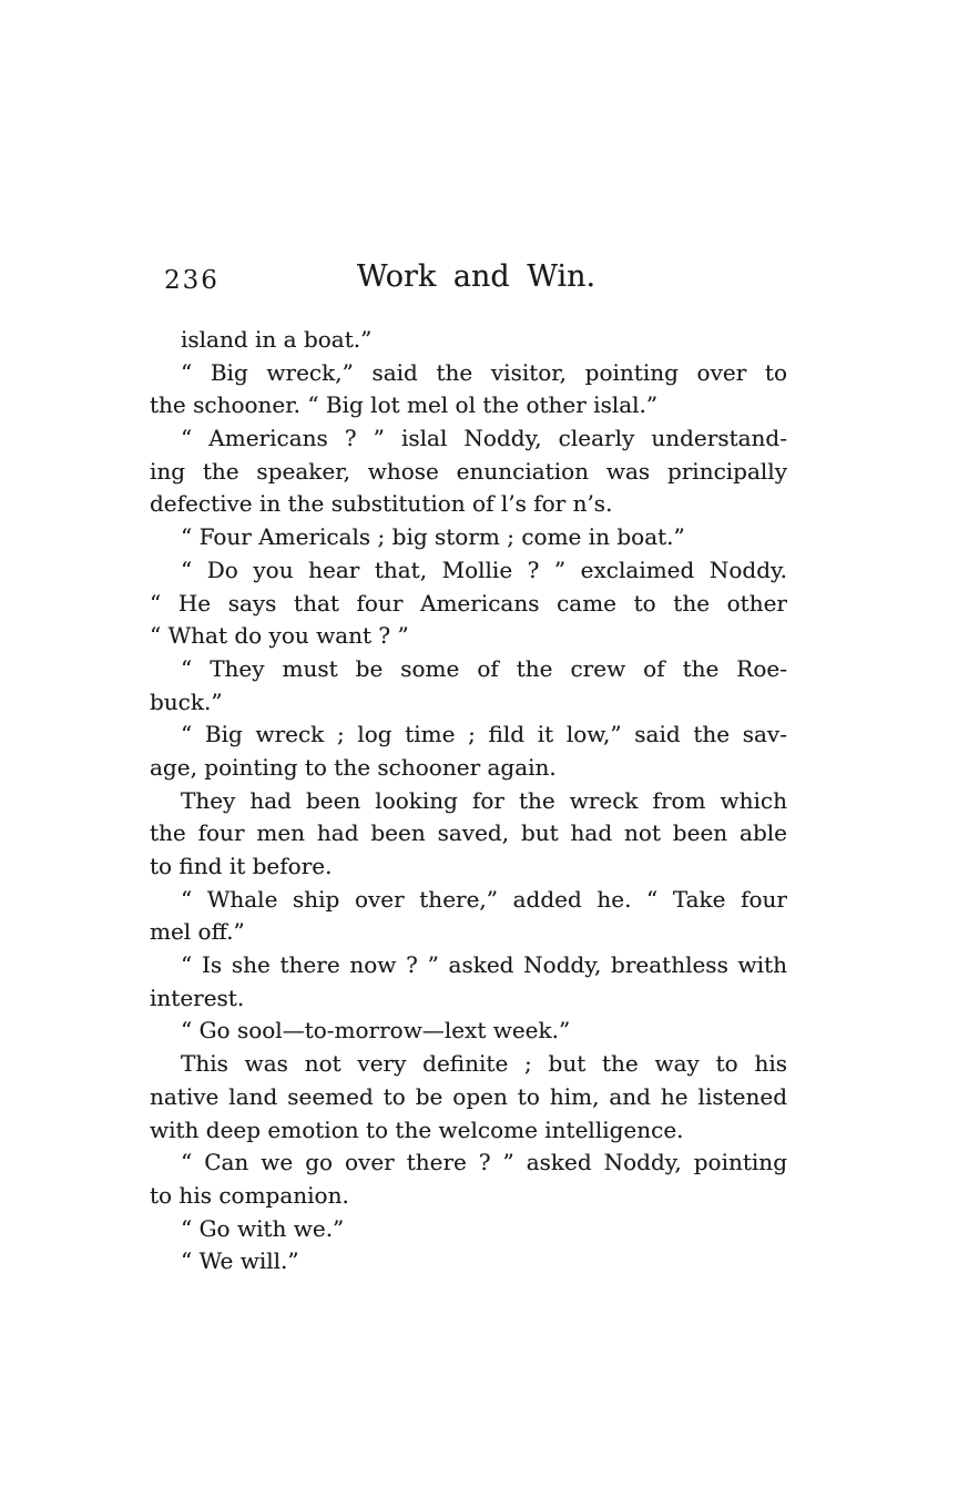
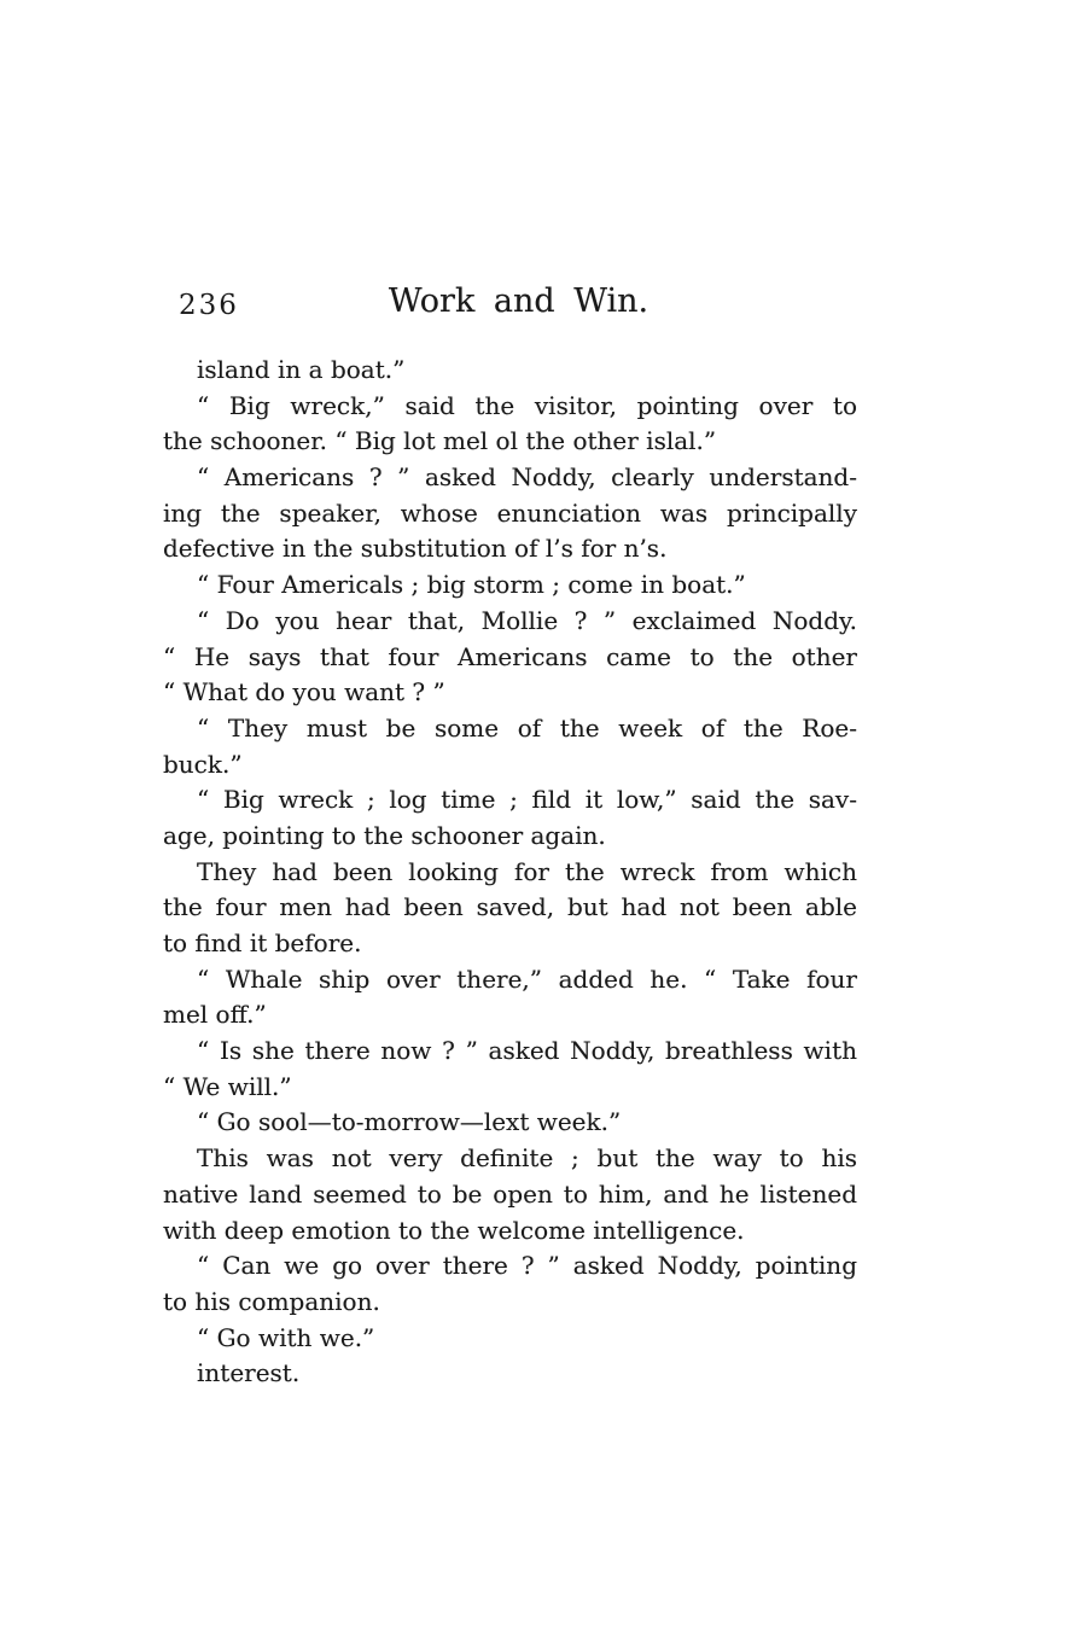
  236
  Work and Win.
  island in a boat.”
  “ Big wreck,” said the visitor, pointing over to
  the schooner. “ Big lot mel ol the other islal.”
- “ Americans ? ” islal Noddy, clearly understand-
+ “ Americans ? ” asked Noddy, clearly understand-
  ing the speaker, whose enunciation was principally
  defective in the substitution of l’s for n’s.
  “ Four Americals ; big storm ; come in boat.”
  “ Do you hear that, Mollie ? ” exclaimed Noddy.
  “ He says that four Americans came to the other
  “ What do you want ? ”
- “ They must be some of the crew of the Roe-
+ “ They must be some of the week of the Roe-
  buck.”
  “ Big wreck ; log time ; fild it low,” said the sav-
  age, pointing to the schooner again.
  They had been looking for the wreck from which
  the four men had been saved, but had not been able
  to find it before.
  “ Whale ship over there,” added he. “ Take four
  mel off.”
  “ Is she there now ? ” asked Noddy, breathless with
- interest.
+ “ We will.”
  “ Go sool—to-morrow—lext week.”
  This was not very definite ; but the way to his
  native land seemed to be open to him, and he listened
  with deep emotion to the welcome intelligence.
  “ Can we go over there ? ” asked Noddy, pointing
  to his companion.
  “ Go with we.”
- “ We will.”
+ interest.
